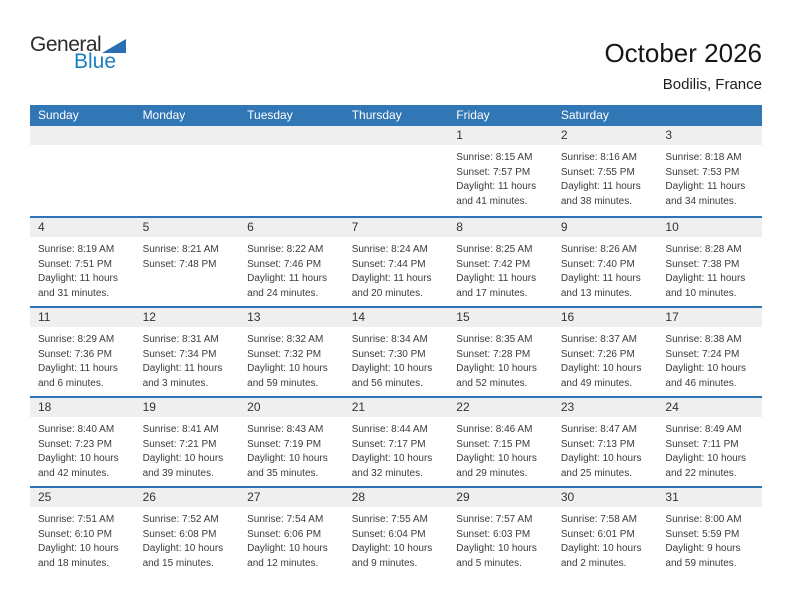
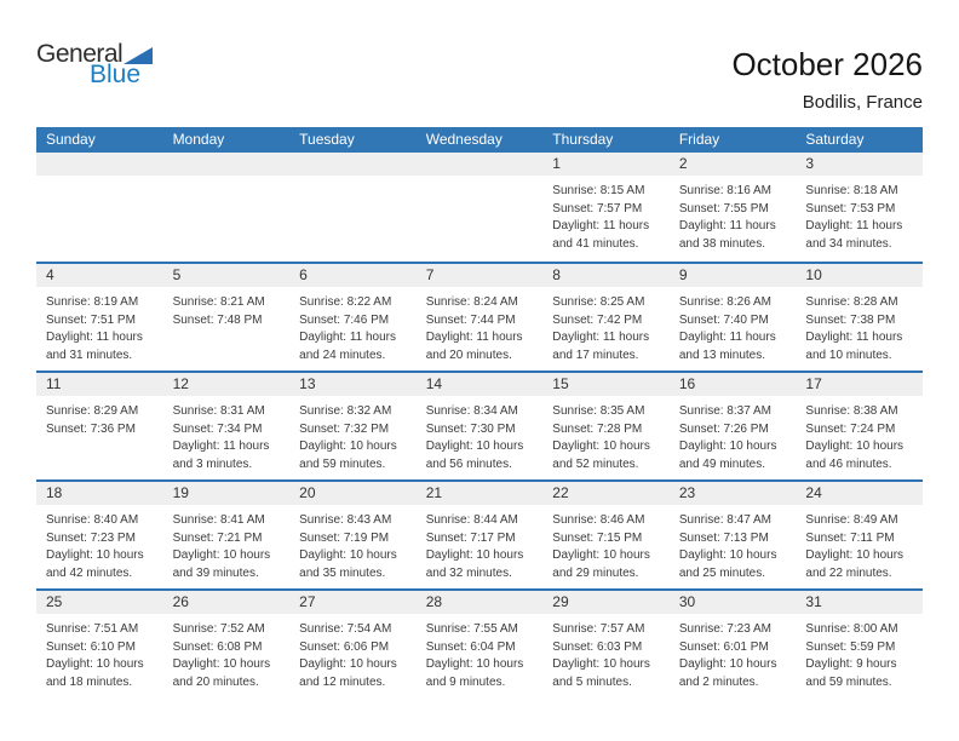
  General
  Blue
  October 2026
  Bodilis, France
  Sunday
  Monday
  Tuesday
+ Wednesday
  Thursday
  Friday
  Saturday
  1
  Sunrise: 8:15 AM
  Sunset: 7:57 PM
  Daylight: 11 hours and 41 minutes.
  2
  Sunrise: 8:16 AM
  Sunset: 7:55 PM
  Daylight: 11 hours and 38 minutes.
  3
  Sunrise: 8:18 AM
  Sunset: 7:53 PM
  Daylight: 11 hours and 34 minutes.
  4
  Sunrise: 8:19 AM
  Sunset: 7:51 PM
  Daylight: 11 hours and 31 minutes.
  5
  Sunrise: 8:21 AM
  Sunset: 7:48 PM
  6
  Sunrise: 8:22 AM
  Sunset: 7:46 PM
  Daylight: 11 hours and 24 minutes.
  7
  Sunrise: 8:24 AM
  Sunset: 7:44 PM
  Daylight: 11 hours and 20 minutes.
  8
  Sunrise: 8:25 AM
  Sunset: 7:42 PM
  Daylight: 11 hours and 17 minutes.
  9
  Sunrise: 8:26 AM
  Sunset: 7:40 PM
  Daylight: 11 hours and 13 minutes.
  10
  Sunrise: 8:28 AM
  Sunset: 7:38 PM
  Daylight: 11 hours and 10 minutes.
  11
  Sunrise: 8:29 AM
  Sunset: 7:36 PM
- Daylight: 11 hours and 6 minutes.
  12
  Sunrise: 8:31 AM
  Sunset: 7:34 PM
  Daylight: 11 hours and 3 minutes.
  13
  Sunrise: 8:32 AM
  Sunset: 7:32 PM
  Daylight: 10 hours and 59 minutes.
  14
  Sunrise: 8:34 AM
  Sunset: 7:30 PM
  Daylight: 10 hours and 56 minutes.
  15
  Sunrise: 8:35 AM
  Sunset: 7:28 PM
  Daylight: 10 hours and 52 minutes.
  16
  Sunrise: 8:37 AM
  Sunset: 7:26 PM
  Daylight: 10 hours and 49 minutes.
  17
  Sunrise: 8:38 AM
  Sunset: 7:24 PM
  Daylight: 10 hours and 46 minutes.
  18
  Sunrise: 8:40 AM
  Sunset: 7:23 PM
  Daylight: 10 hours and 42 minutes.
  19
  Sunrise: 8:41 AM
  Sunset: 7:21 PM
  Daylight: 10 hours and 39 minutes.
  20
  Sunrise: 8:43 AM
  Sunset: 7:19 PM
  Daylight: 10 hours and 35 minutes.
  21
  Sunrise: 8:44 AM
  Sunset: 7:17 PM
  Daylight: 10 hours and 32 minutes.
  22
  Sunrise: 8:46 AM
  Sunset: 7:15 PM
  Daylight: 10 hours and 29 minutes.
  23
  Sunrise: 8:47 AM
  Sunset: 7:13 PM
  Daylight: 10 hours and 25 minutes.
  24
  Sunrise: 8:49 AM
  Sunset: 7:11 PM
  Daylight: 10 hours and 22 minutes.
  25
  Sunrise: 7:51 AM
  Sunset: 6:10 PM
  Daylight: 10 hours and 18 minutes.
  26
  Sunrise: 7:52 AM
  Sunset: 6:08 PM
- Daylight: 10 hours and 15 minutes.
+ Daylight: 10 hours and 20 minutes.
  27
  Sunrise: 7:54 AM
  Sunset: 6:06 PM
  Daylight: 10 hours and 12 minutes.
  28
  Sunrise: 7:55 AM
  Sunset: 6:04 PM
  Daylight: 10 hours and 9 minutes.
  29
  Sunrise: 7:57 AM
  Sunset: 6:03 PM
  Daylight: 10 hours and 5 minutes.
  30
- Sunrise: 7:58 AM
+ Sunrise: 7:23 AM
  Sunset: 6:01 PM
  Daylight: 10 hours and 2 minutes.
  31
  Sunrise: 8:00 AM
  Sunset: 5:59 PM
  Daylight: 9 hours and 59 minutes.
